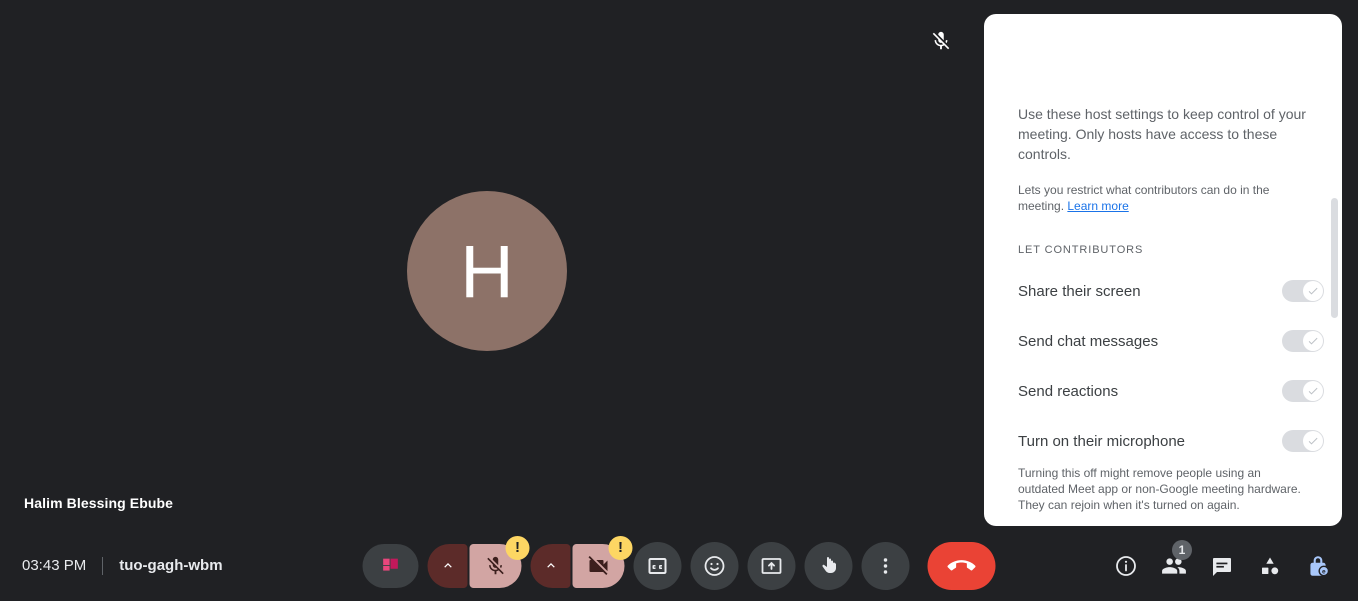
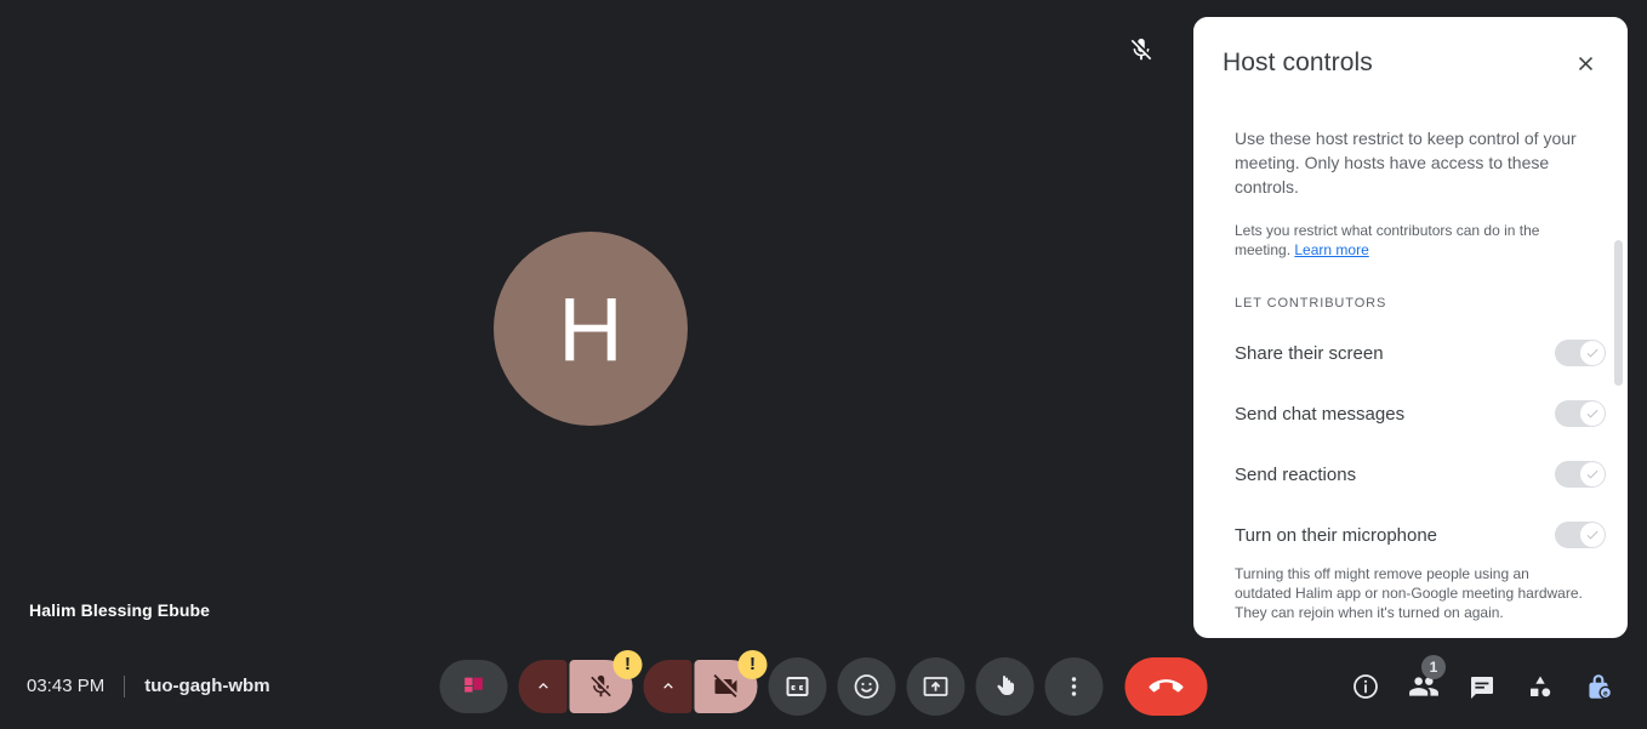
  H
  Halim Blessing Ebube
+ Host controls
- Use these host settings to keep control of your meeting. Only hosts have access to these controls.
+ Use these host restrict to keep control of your meeting. Only hosts have access to these controls.
  Lets you restrict what contributors can do in the meeting. Learn more
  LET CONTRIBUTORS
  Share their screen
  Send chat messages
  Send reactions
  Turn on their microphone
- Turning this off might remove people using an outdated Meet app or non-Google meeting hardware. They can rejoin when it's turned on again.
+ Turning this off might remove people using an outdated Halim app or non-Google meeting hardware. They can rejoin when it's turned on again.
  03:43 PM
  tuo-gagh-wbm
  !
  !
  1
